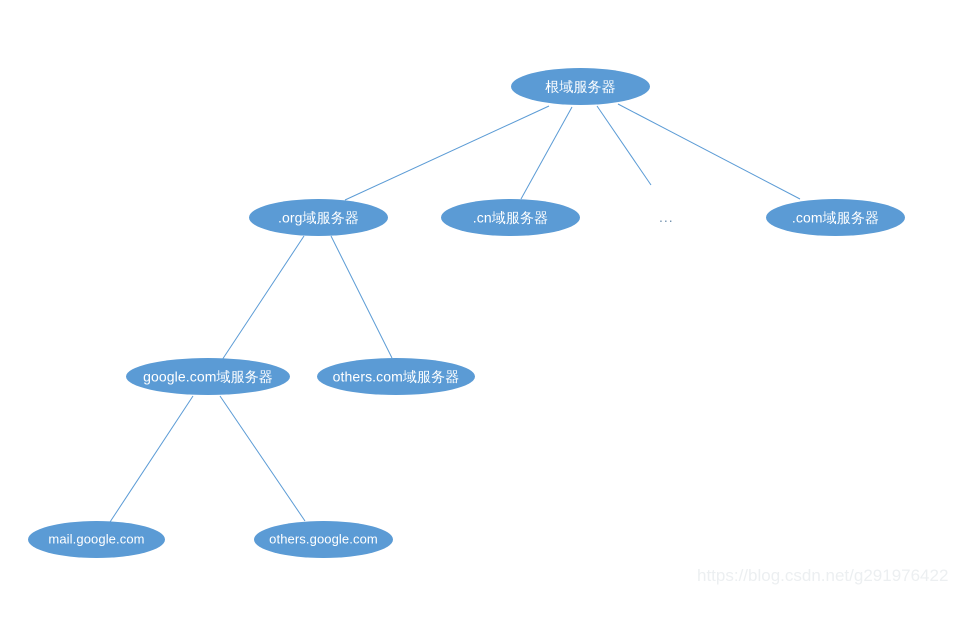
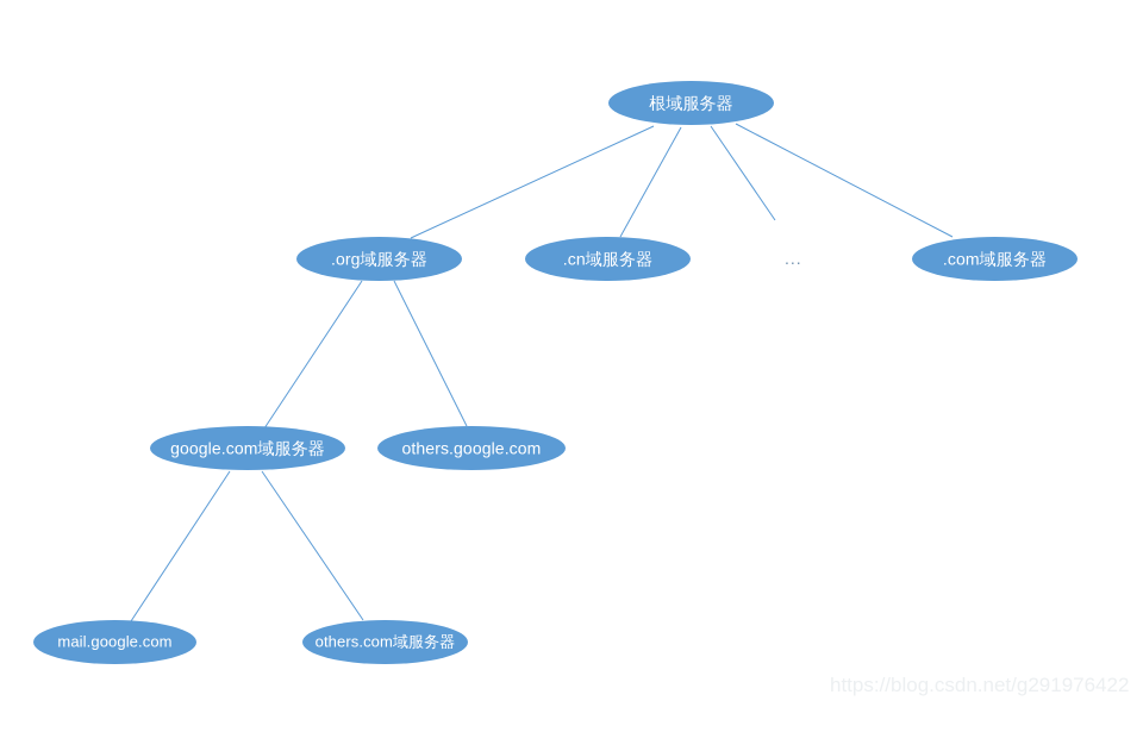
  根域服务器
  .org域服务器
  .cn域服务器
  .com域服务器
  google.com域服务器
- others.com域服务器
+ others.google.com
  mail.google.com
- others.google.com
+ others.com域服务器
  ...
